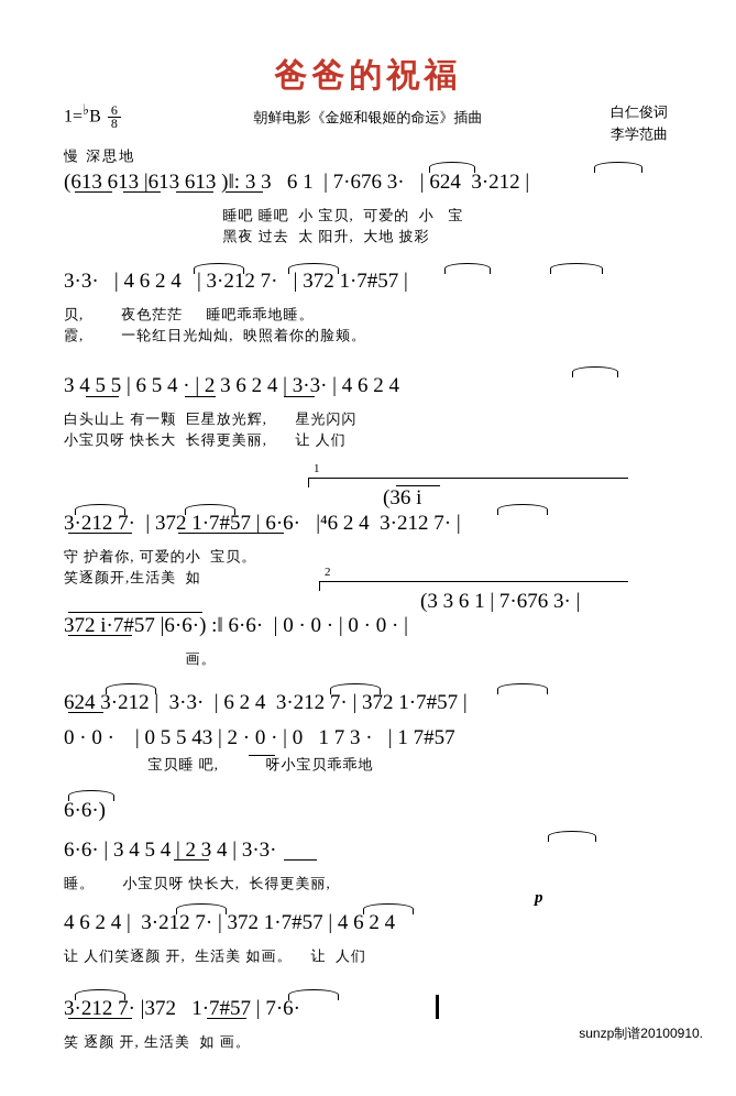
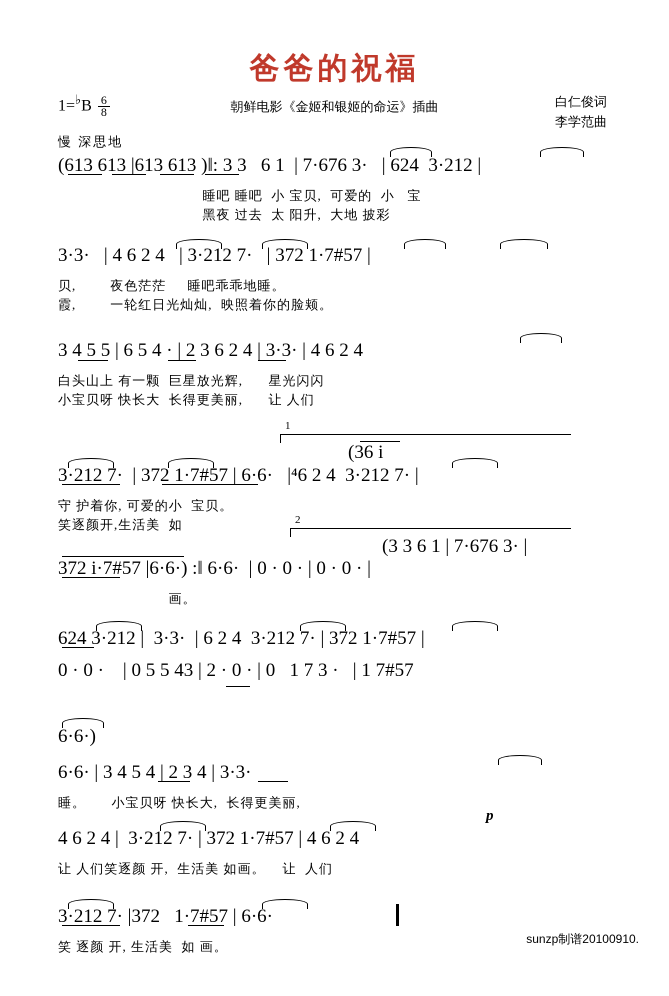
  爸爸的祝福
  1=♭B
  6
  8
  朝鲜电影《金姬和银姬的命运》插曲
  白仁俊词
  李学范曲
  慢 深思地
  (613 613 |613 613 )‖: 3 3 6 1 | 7·676 3· | 624 3·212 |
  睡吧 睡吧 小 宝贝, 可爱的 小 宝
  黑夜 过去 太 阳升, 大地 披彩
  3·3· | 4 6 2 4 | 3·212 7· | 372 1·7#57 |
  贝, 夜色茫茫 睡吧乖乖地睡。
  霞, 一轮红日光灿灿, 映照着你的脸颊。
  3 4 5 5 | 6 5 4 · | 2 3 6 2 4 | 3·3· | 4 6 2 4
  白头山上 有一颗 巨星放光辉, 星光闪闪
  小宝贝呀 快长大 长得更美丽, 让 人们
  1
  (36 i
  3·212 7· | 372 1·7#57 | 6·6· |⁴6 2 4 3·212 7· |
  守 护着你, 可爱的小 宝贝。
  笑逐颜开,生活美 如
  2
  (3 3 6 1 | 7·676 3· |
  372 i·7#57 |6·6·) :‖ 6·6· | 0 · 0 · | 0 · 0 · |
  画。
  624 3·212 | 3·3· | 6 2 4 3·212 7· | 372 1·7#57 |
  0 · 0 · | 0 5 5 43 | 2 · 0 · | 0 1 7 3 · | 1 7#57
- 宝贝睡 吧, 呀小宝贝乖乖地
  6·6·)
  6·6· | 3 4 5 4 | 2 3 4 | 3·3·
  睡。 小宝贝呀 快长大, 长得更美丽,
  p
  4 6 2 4 | 3·212 7· | 372 1·7#57 | 4 6 2 4
  让 人们笑逐颜 开, 生活美 如画。 让 人们
- 3·212 7· |372 1·7#57 | 7·6·
+ 3·212 7· |372 1·7#57 | 6·6·
  笑 逐颜 开, 生活美 如 画。
  sunzp制谱20100910.
